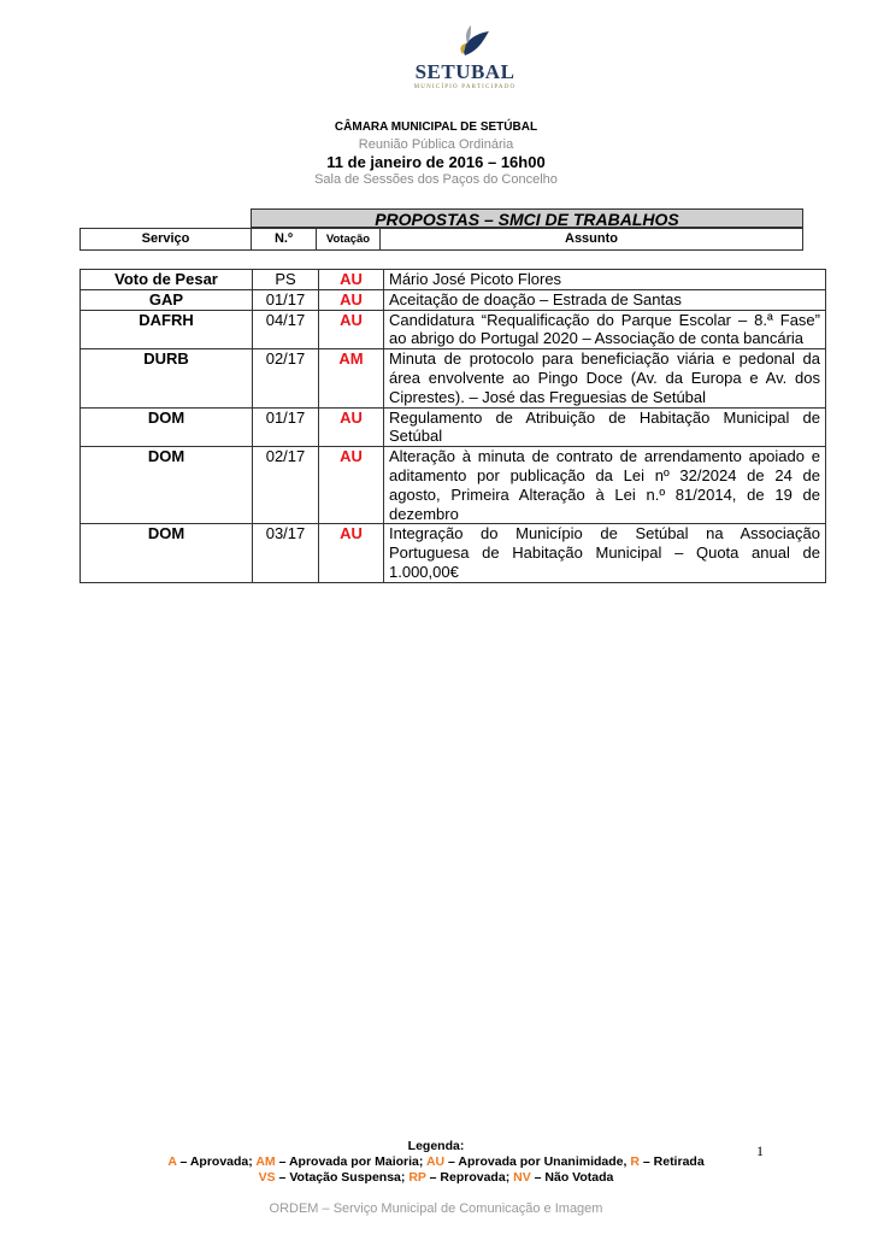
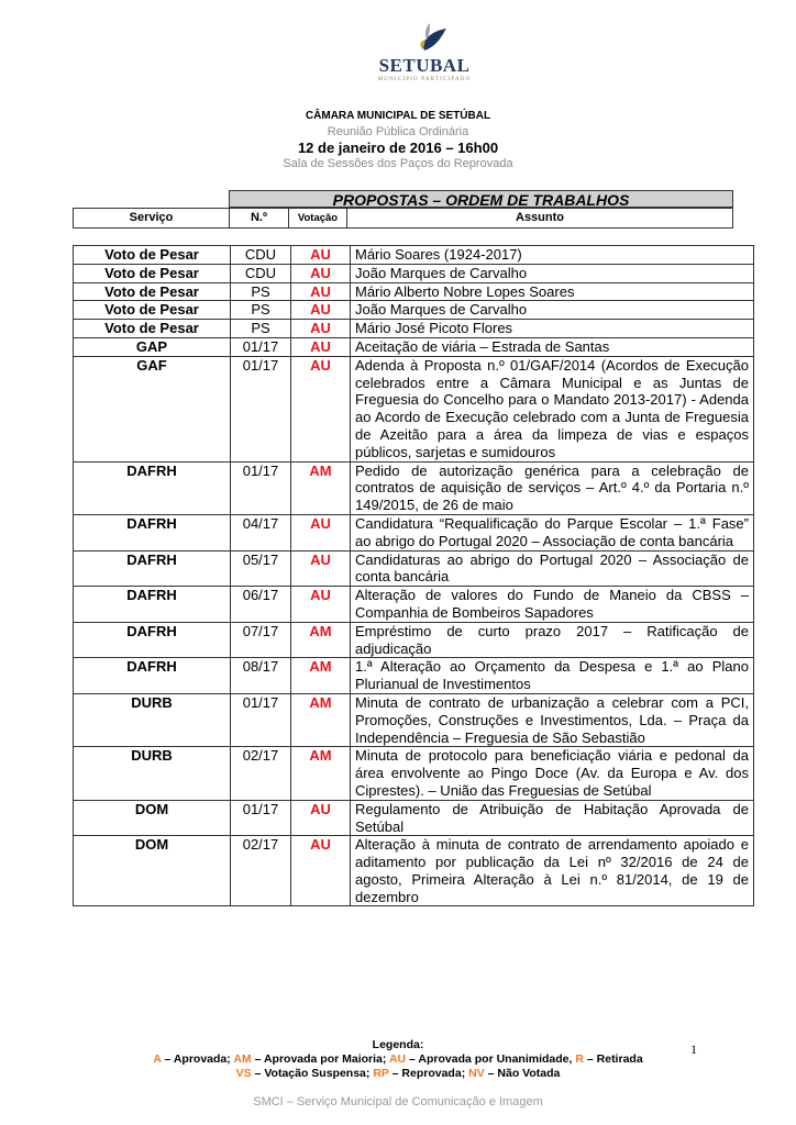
  SETUBAL
  CÂMARA MUNICIPAL DE SETÚBAL
  Reunião Pública Ordinária
- 11 de janeiro de 2016 – 16h00
+ 12 de janeiro de 2016 – 16h00
- Sala de Sessões dos Paços do Concelho
+ Sala de Sessões dos Paços do Reprovada
- PROPOSTAS – SMCI DE TRABALHOS
+ PROPOSTAS – ORDEM DE TRABALHOS
  Serviço
  N.º
  Votação
  Assunto
+ Voto de Pesar	CDU	AU	Mário Soares (1924-2017)
+ Voto de Pesar	CDU	AU	João Marques de Carvalho
+ Voto de Pesar	PS	AU	Mário Alberto Nobre Lopes Soares
+ Voto de Pesar	PS	AU	João Marques de Carvalho
  Voto de Pesar	PS	AU	Mário José Picoto Flores
- GAP	01/17	AU	Aceitação de doação – Estrada de Santas
+ GAP	01/17	AU	Aceitação de viária – Estrada de Santas
+ GAF	01/17	AU	Adenda à Proposta n.º 01/GAF/2014 (Acordos de Execução celebrados entre a Câmara Municipal e as Juntas de Freguesia do Concelho para o Mandato 2013-2017) - Adenda ao Acordo de Execução celebrado com a Junta de Freguesia de Azeitão para a área da limpeza de vias e espaços públicos, sarjetas e sumidouros
+ DAFRH	01/17	AM	Pedido de autorização genérica para a celebração de contratos de aquisição de serviços – Art.º 4.º da Portaria n.º 149/2015, de 26 de maio
- DAFRH	04/17	AU	Candidatura “Requalificação do Parque Escolar – 8.ª Fase” ao abrigo do Portugal 2020 – Associação de conta bancária
+ DAFRH	04/17	AU	Candidatura “Requalificação do Parque Escolar – 1.ª Fase” ao abrigo do Portugal 2020 – Associação de conta bancária
+ DAFRH	05/17	AU	Candidaturas ao abrigo do Portugal 2020 – Associação de conta bancária
+ DAFRH	06/17	AU	Alteração de valores do Fundo de Maneio da CBSS – Companhia de Bombeiros Sapadores
+ DAFRH	07/17	AM	Empréstimo de curto prazo 2017 – Ratificação de adjudicação
+ DAFRH	08/17	AM	1.ª Alteração ao Orçamento da Despesa e 1.ª ao Plano Plurianual de Investimentos
+ DURB	01/17	AM	Minuta de contrato de urbanização a celebrar com a PCI, Promoções, Construções e Investimentos, Lda. – Praça da Independência – Freguesia de São Sebastião
- DURB	02/17	AM	Minuta de protocolo para beneficiação viária e pedonal da área envolvente ao Pingo Doce (Av. da Europa e Av. dos Ciprestes). – José das Freguesias de Setúbal
+ DURB	02/17	AM	Minuta de protocolo para beneficiação viária e pedonal da área envolvente ao Pingo Doce (Av. da Europa e Av. dos Ciprestes). – União das Freguesias de Setúbal
- DOM	01/17	AU	Regulamento de Atribuição de Habitação Municipal de Setúbal
+ DOM	01/17	AU	Regulamento de Atribuição de Habitação Aprovada de Setúbal
- DOM	02/17	AU	Alteração à minuta de contrato de arrendamento apoiado e aditamento por publicação da Lei nº 32/2024 de 24 de agosto, Primeira Alteração à Lei n.º 81/2014, de 19 de dezembro
+ DOM	02/17	AU	Alteração à minuta de contrato de arrendamento apoiado e aditamento por publicação da Lei nº 32/2016 de 24 de agosto, Primeira Alteração à Lei n.º 81/2014, de 19 de dezembro
- DOM	03/17	AU	Integração do Município de Setúbal na Associação Portuguesa de Habitação Municipal – Quota anual de 1.000,00€
  Legenda:
  A – Aprovada; AM – Aprovada por Maioria; AU – Aprovada por Unanimidade, R – Retirada
  VS – Votação Suspensa; RP – Reprovada; NV – Não Votada
  1
- ORDEM – Serviço Municipal de Comunicação e Imagem
+ SMCI – Serviço Municipal de Comunicação e Imagem
